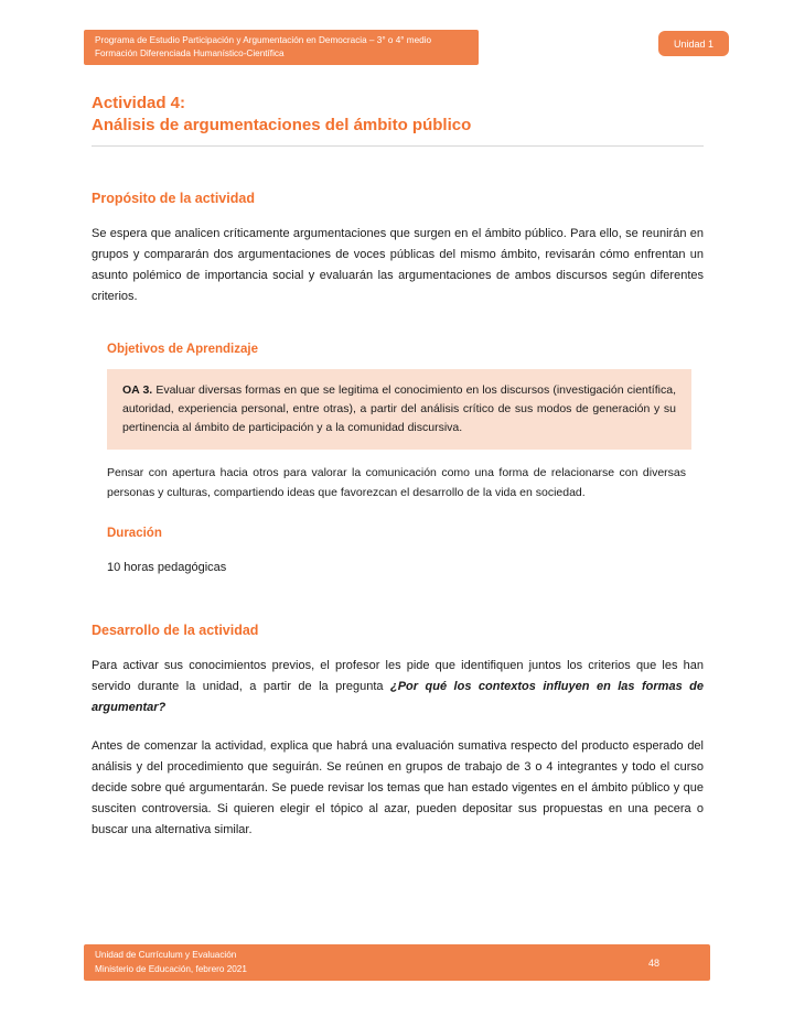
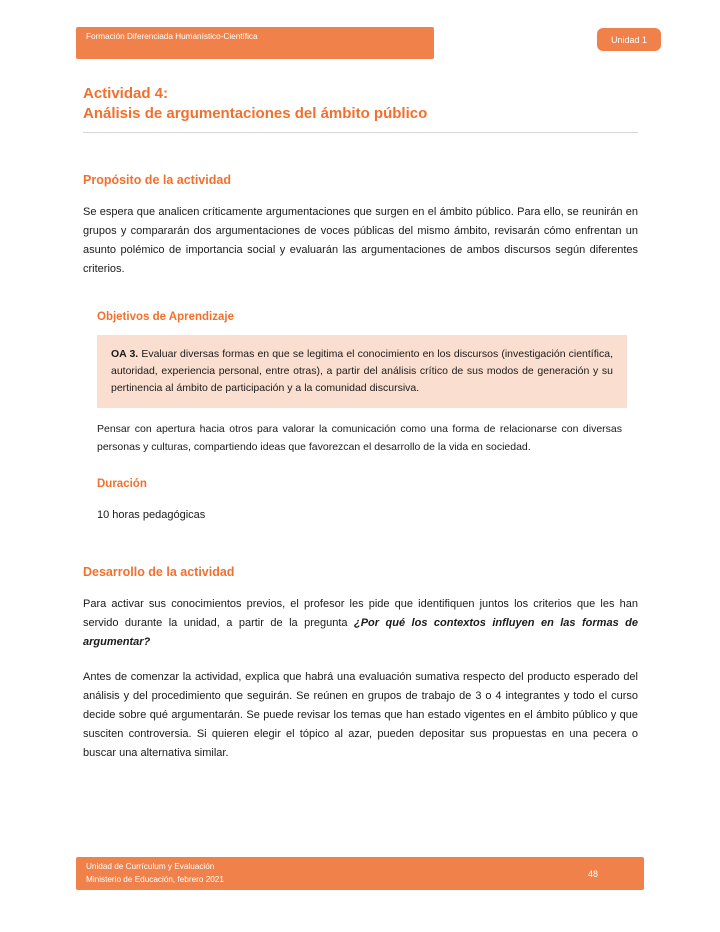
- Programa de Estudio Participación y Argumentación en Democracia – 3° o 4° medio
  Formación Diferenciada Humanístico-Científica
  Unidad 1
  Actividad 4:
  Análisis de argumentaciones del ámbito público
  Propósito de la actividad
  Se espera que analicen críticamente argumentaciones que surgen en el ámbito público. Para ello, se reunirán en grupos y compararán dos argumentaciones de voces públicas del mismo ámbito, revisarán cómo enfrentan un asunto polémico de importancia social y evaluarán las argumentaciones de ambos discursos según diferentes criterios.
  Objetivos de Aprendizaje
  OA 3. Evaluar diversas formas en que se legitima el conocimiento en los discursos (investigación científica, autoridad, experiencia personal, entre otras), a partir del análisis crítico de sus modos de generación y su pertinencia al ámbito de participación y a la comunidad discursiva.
  Pensar con apertura hacia otros para valorar la comunicación como una forma de relacionarse con diversas personas y culturas, compartiendo ideas que favorezcan el desarrollo de la vida en sociedad.
  Duración
  10 horas pedagógicas
  Desarrollo de la actividad
  Para activar sus conocimientos previos, el profesor les pide que identifiquen juntos los criterios que les han servido durante la unidad, a partir de la pregunta ¿Por qué los contextos influyen en las formas de argumentar?
  Antes de comenzar la actividad, explica que habrá una evaluación sumativa respecto del producto esperado del análisis y del procedimiento que seguirán. Se reúnen en grupos de trabajo de 3 o 4 integrantes y todo el curso decide sobre qué argumentarán. Se puede revisar los temas que han estado vigentes en el ámbito público y que susciten controversia. Si quieren elegir el tópico al azar, pueden depositar sus propuestas en una pecera o buscar una alternativa similar.
  Unidad de Currículum y Evaluación
  Ministerio de Educación, febrero 2021
  48
